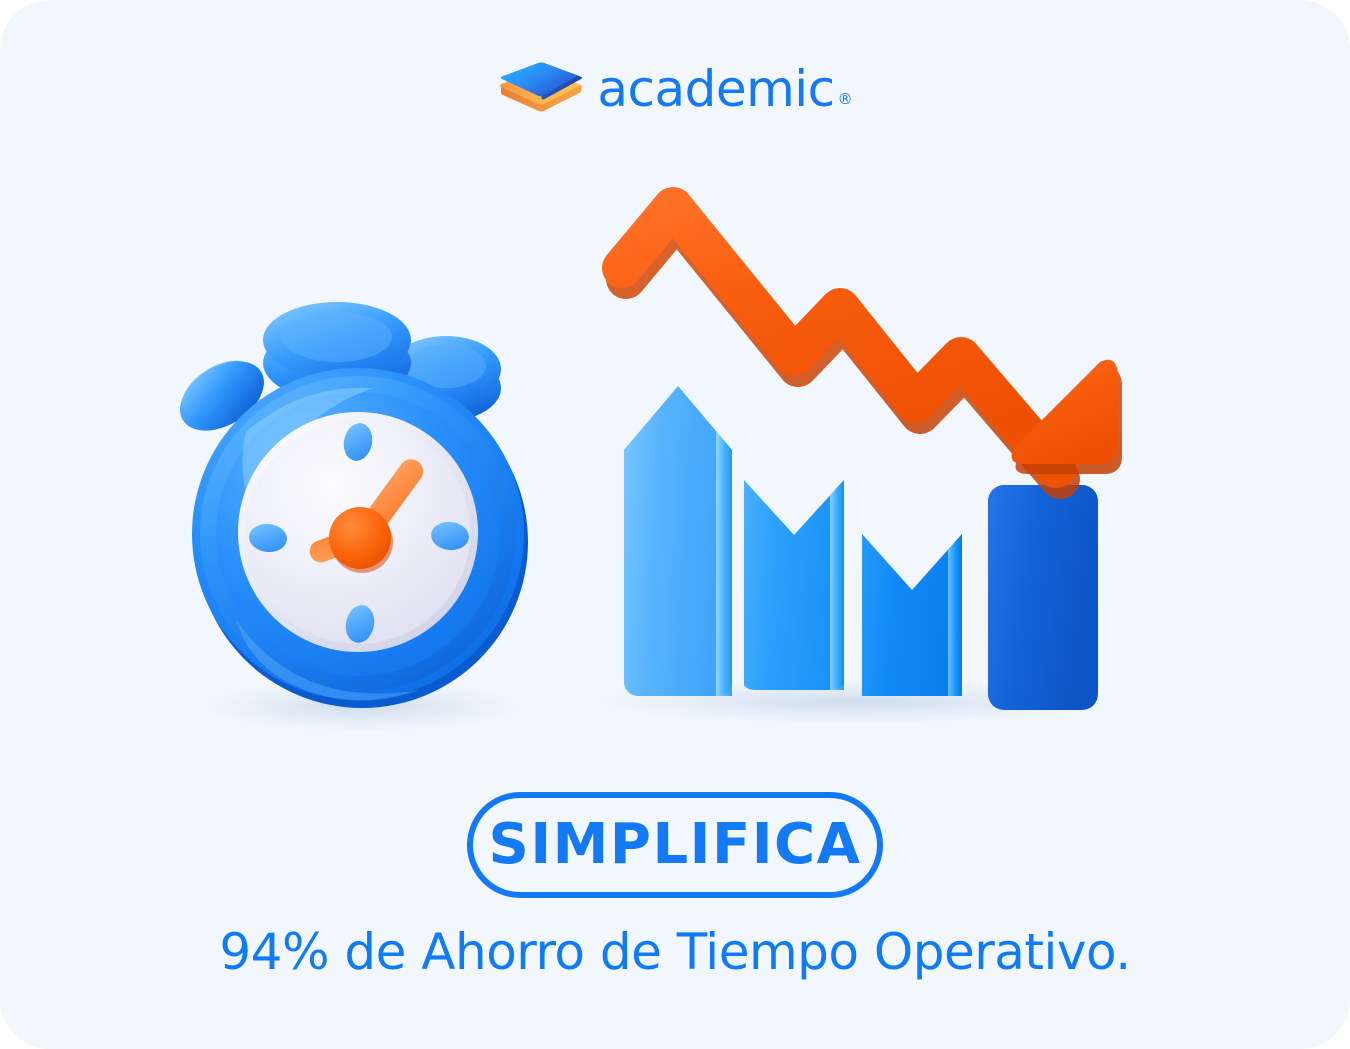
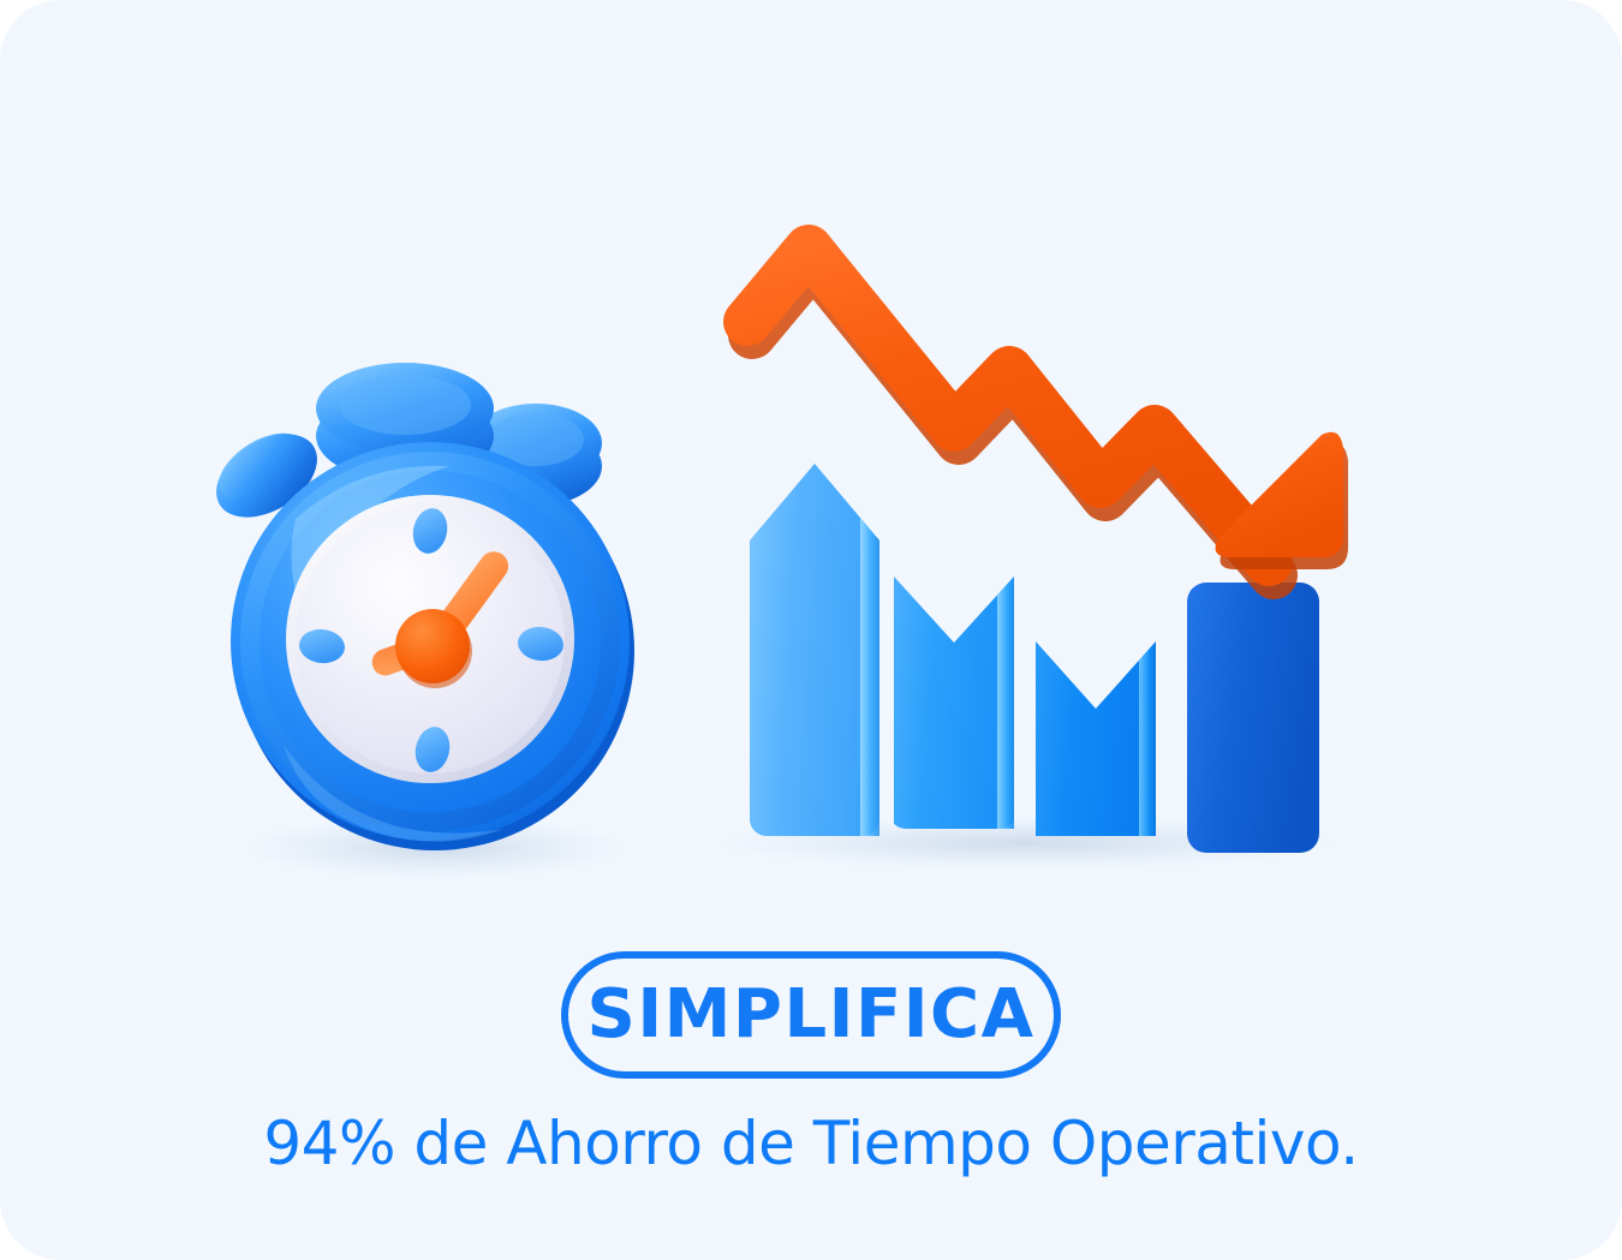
- academic
- ®
  SIMPLIFICA
  94% de Ahorro de Tiempo Operativo.
